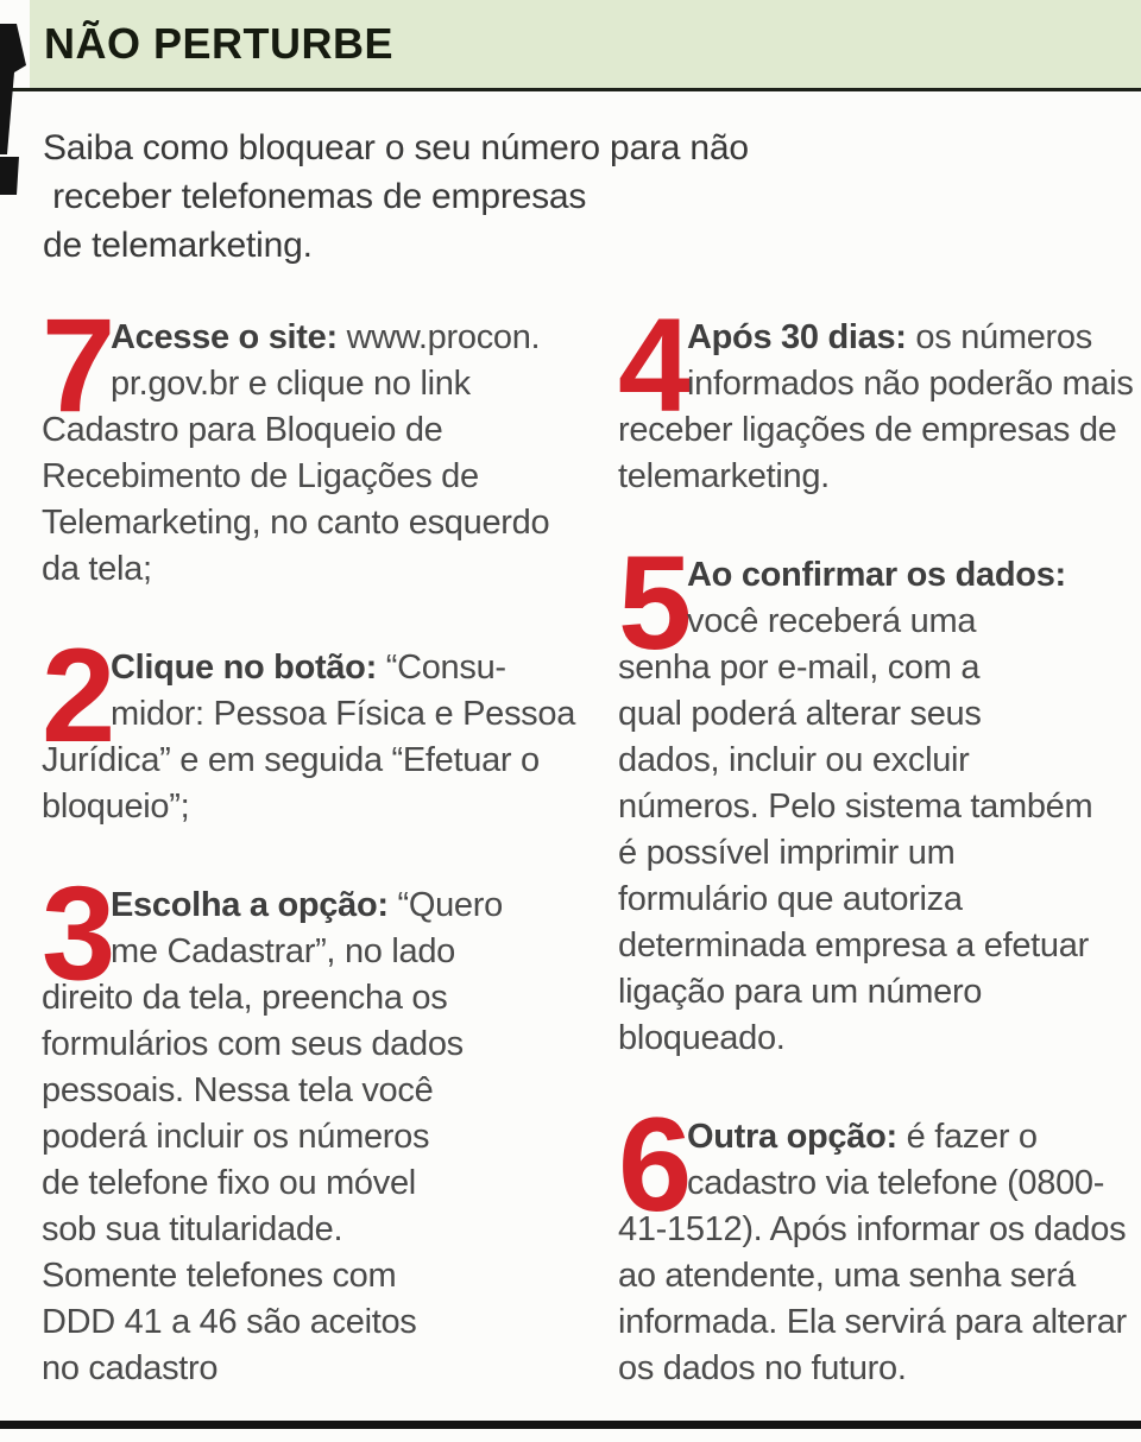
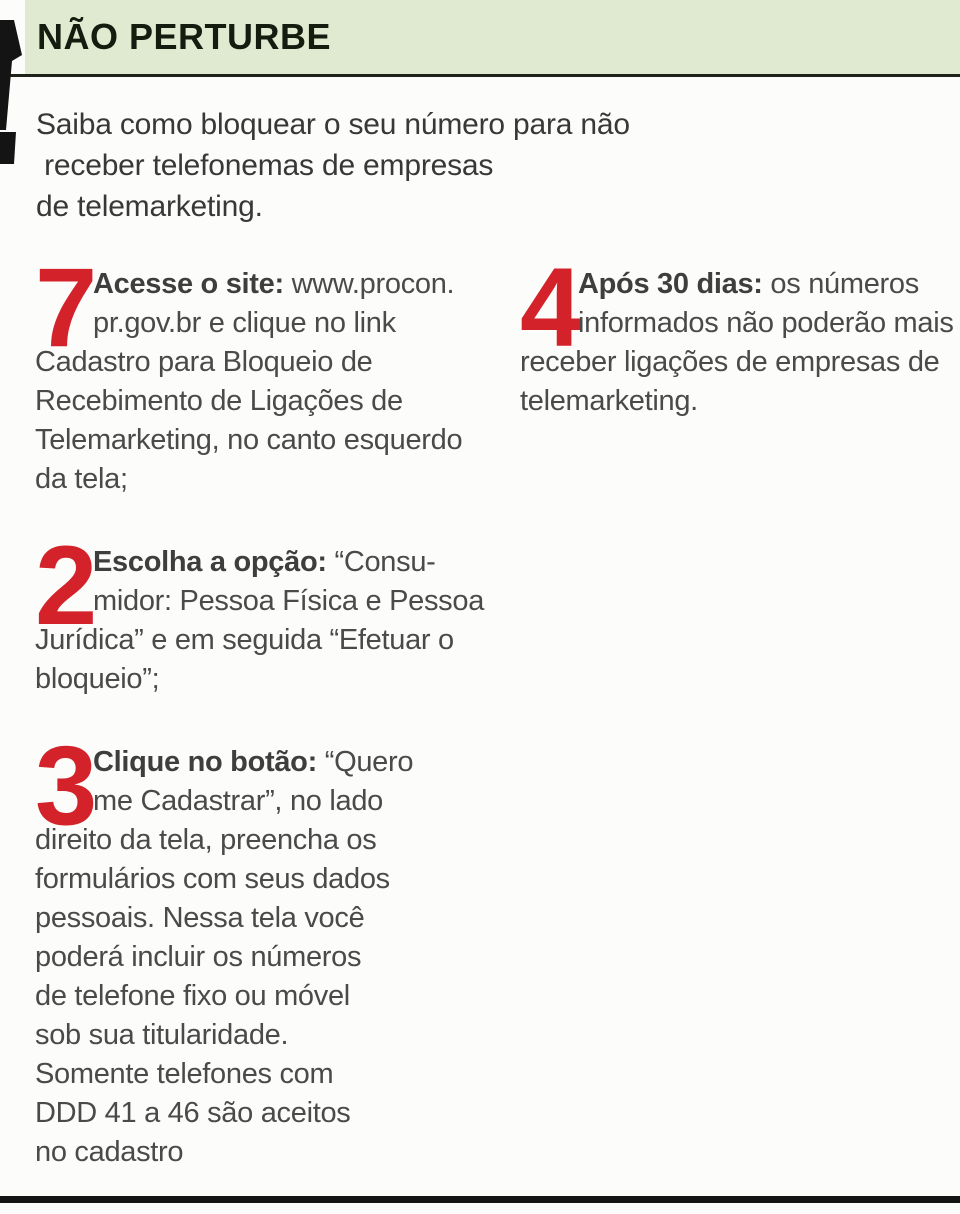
  NÃO PERTURBE
  Saiba como bloquear o seu número para não
  receber telefonemas de empresas
  de telemarketing.
  7
  Acesse o site: www.procon.
  pr.gov.br e clique no link
  Cadastro para Bloqueio de
  Recebimento de Ligações de
  Telemarketing, no canto esquerdo
  da tela;
  2
- Clique no botão: “Consu-
+ Escolha a opção: “Consu-
  midor: Pessoa Física e Pessoa
  Jurídica” e em seguida “Efetuar o
  bloqueio”;
  3
- Escolha a opção: “Quero
+ Clique no botão: “Quero
  me Cadastrar”, no lado
  direito da tela, preencha os
  formulários com seus dados
  pessoais. Nessa tela você
  poderá incluir os números
  de telefone fixo ou móvel
  sob sua titularidade.
  Somente telefones com
  DDD 41 a 46 são aceitos
  no cadastro
  4
  Após 30 dias: os números
  informados não poderão mais
  receber ligações de empresas de
  telemarketing.
- 5
- Ao confirmar os dados:
- você receberá uma
- senha por e-mail, com a
- qual poderá alterar seus
- dados, incluir ou excluir
- números. Pelo sistema também
- é possível imprimir um
- formulário que autoriza
- determinada empresa a efetuar
- ligação para um número
- bloqueado.
- 6
- Outra opção: é fazer o
- cadastro via telefone (0800-
- 41-1512). Após informar os dados
- ao atendente, uma senha será
- informada. Ela servirá para alterar
- os dados no futuro.
